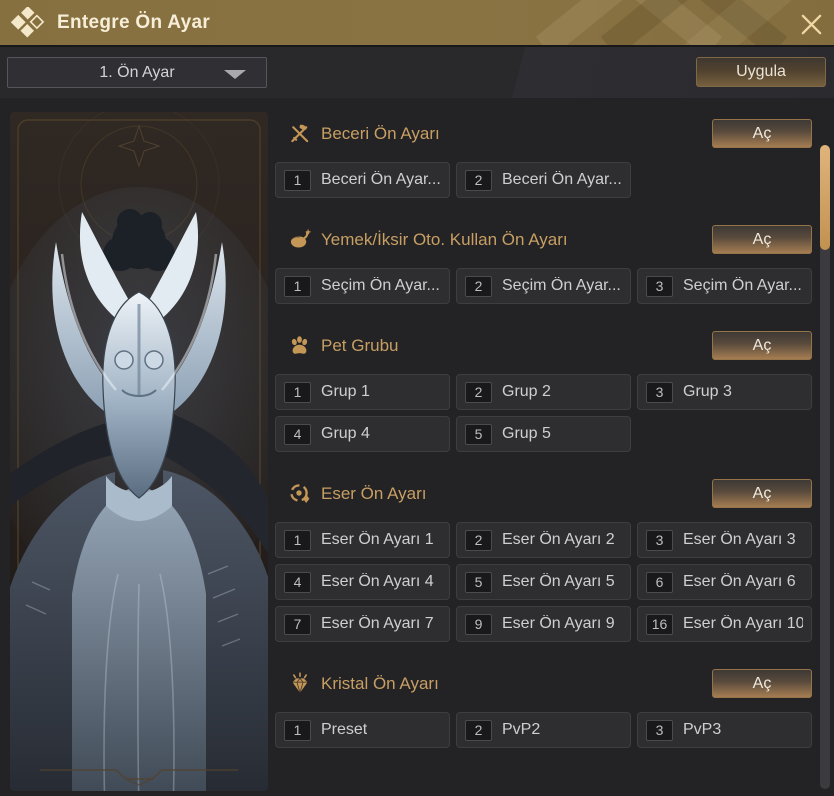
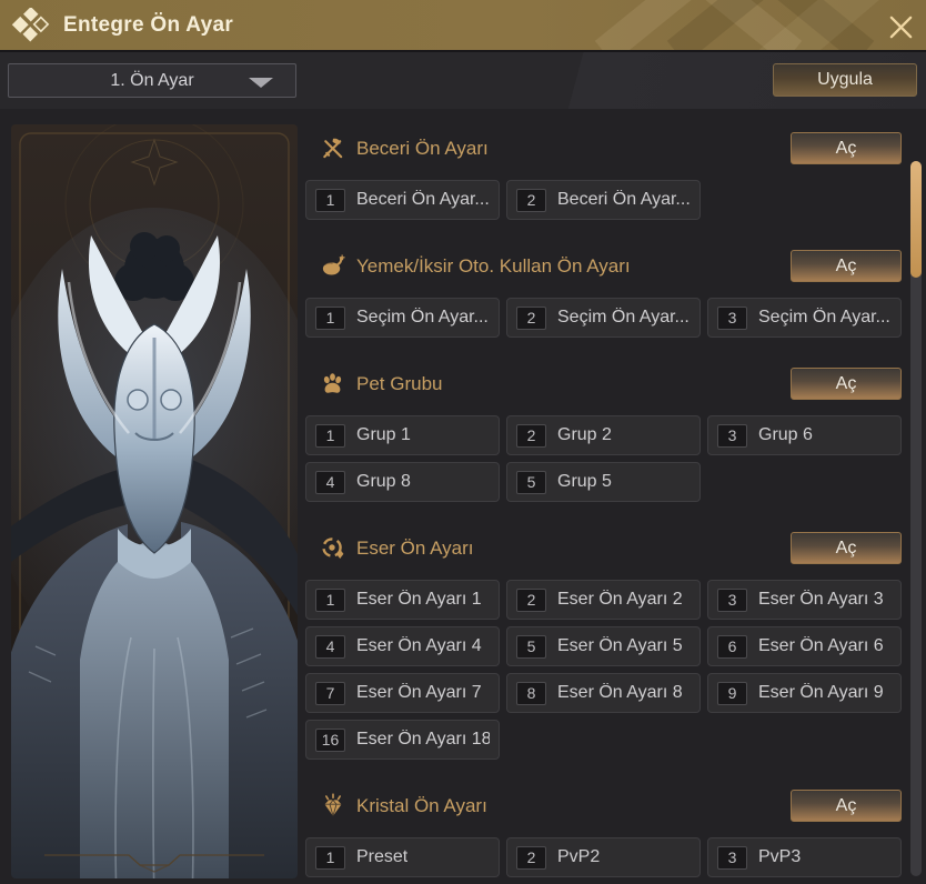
  Entegre Ön Ayar
  1. Ön Ayar
  Uygula
  Beceri Ön Ayarı
  Aç
  1
  Beceri Ön Ayar...
  2
  Beceri Ön Ayar...
  Yemek/İksir Oto. Kullan Ön Ayarı
  Aç
  1
  Seçim Ön Ayar...
  2
  Seçim Ön Ayar...
  3
  Seçim Ön Ayar...
  Pet Grubu
  Aç
  1
  Grup 1
  2
  Grup 2
  3
- Grup 3
+ Grup 6
  4
- Grup 4
+ Grup 8
  5
  Grup 5
  Eser Ön Ayarı
  Aç
  1
  Eser Ön Ayarı 1
  2
  Eser Ön Ayarı 2
  3
  Eser Ön Ayarı 3
  4
  Eser Ön Ayarı 4
  5
  Eser Ön Ayarı 5
  6
  Eser Ön Ayarı 6
  7
  Eser Ön Ayarı 7
+ 8
+ Eser Ön Ayarı 8
  9
  Eser Ön Ayarı 9
  16
- Eser Ön Ayarı 10
+ Eser Ön Ayarı 18
  Kristal Ön Ayarı
  Aç
  1
  Preset
  2
  PvP2
  3
  PvP3
